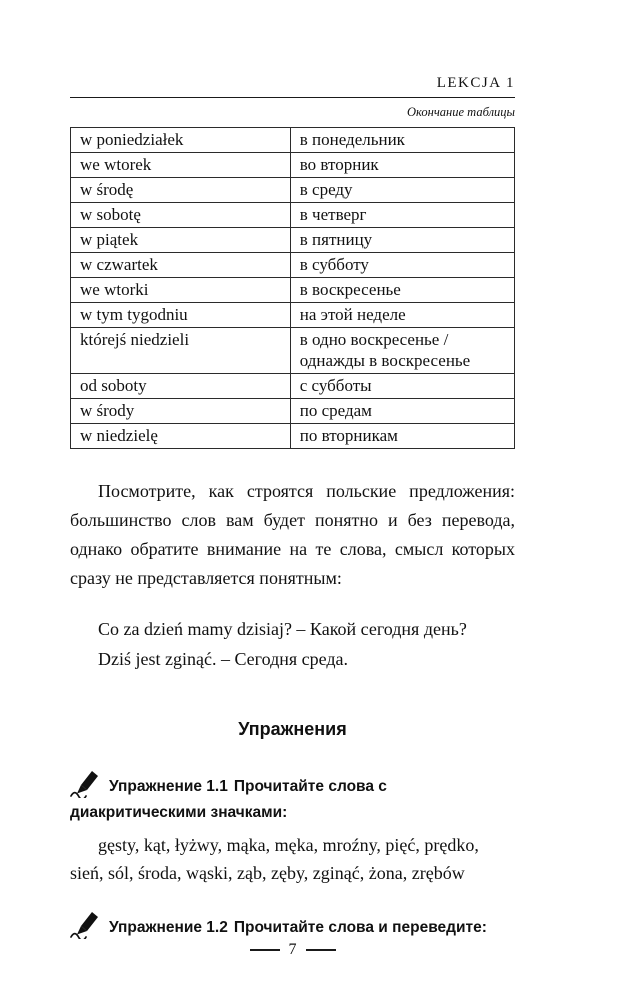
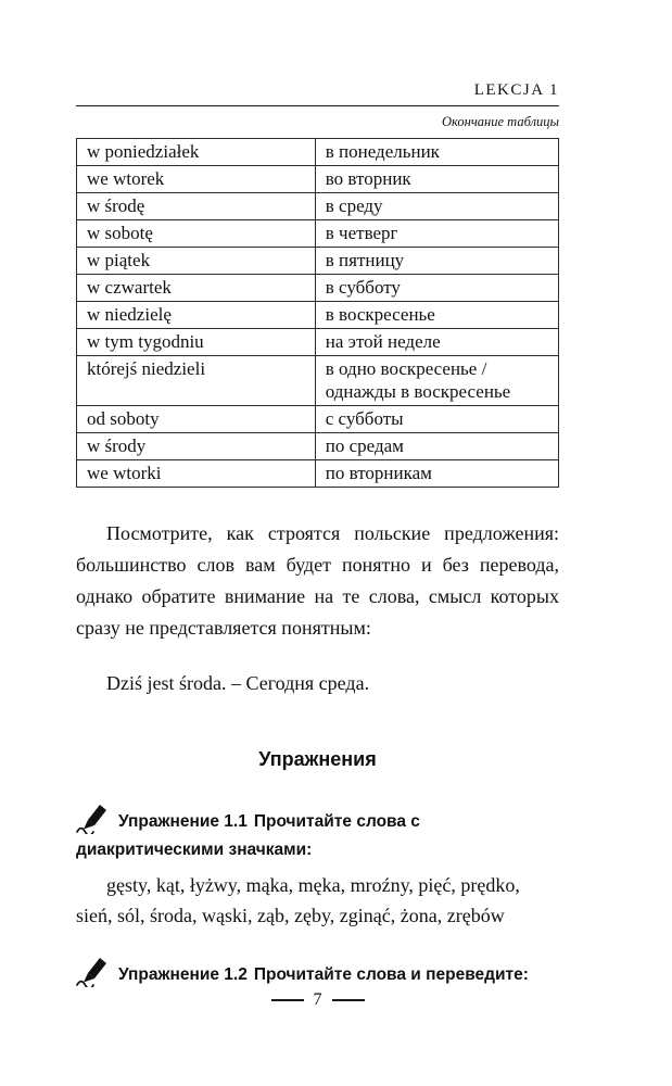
  LEKCJA 1
  Окончание таблицы
  w poniedziałek	в понедельник
  we wtorek	во вторник
  w środę	в среду
  w sobotę	в четверг
  w piątek	в пятницу
  w czwartek	в субботу
- we wtorki	в воскресенье
+ w niedzielę	в воскресенье
  w tym tygodniu	на этой неделе
  którejś niedzieli	в одно воскресенье / однажды в воскресенье
  od soboty	с субботы
  w środy	по средам
- w niedzielę	по вторникам
+ we wtorki	по вторникам
  Посмотрите, как строятся польские предложения: большинство слов вам будет понятно и без перевода, однако обратите внимание на те слова, смысл которых сразу не представляется понятным:
- Co za dzień mamy dzisiaj? – Какой сегодня день?
- Dziś jest zginąć. – Сегодня среда.
+ Dziś jest środa. – Сегодня среда.
  Упражнения
  Упражнение 1.1 Прочитайте слова с диакритическими значками:
  gęsty, kąt, łyżwy, mąka, męka, mroźny, pięć, prędko, sień, sól, środa, wąski, ząb, zęby, zginąć, żona, zrębów
  Упражнение 1.2 Прочитайте слова и переведите:
  7
